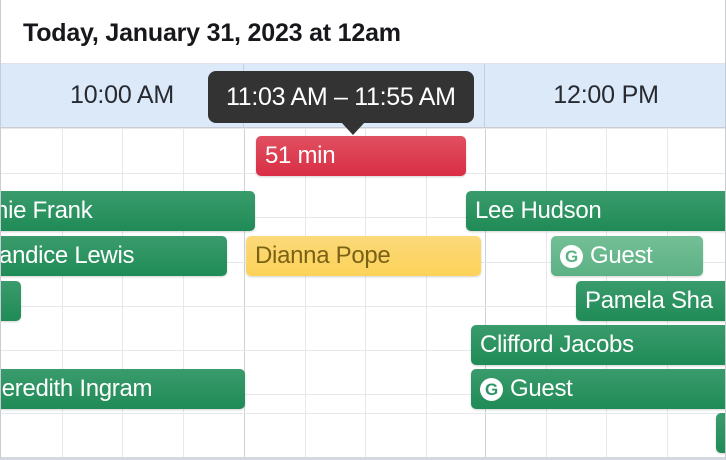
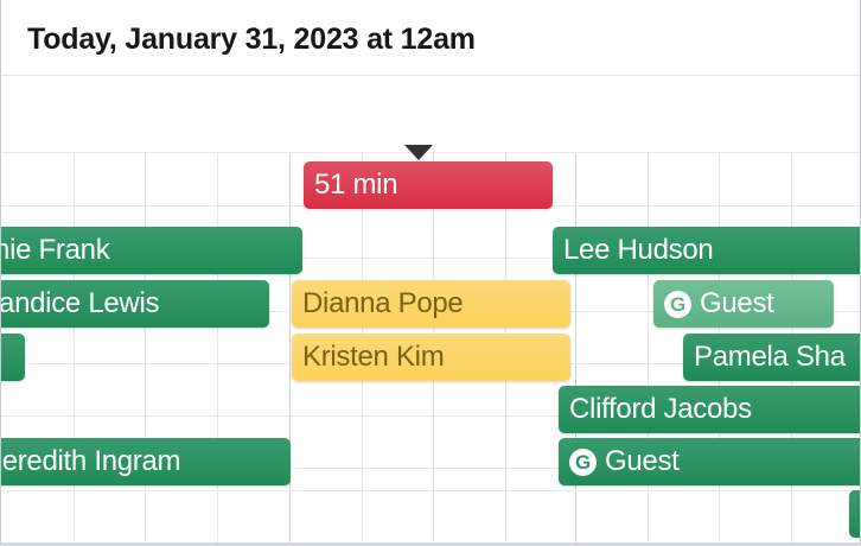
  Today, January 31, 2023 at 12am
- 10:00 AM
- 12:00 PM
- 11:03 AM – 11:55 AM
  51 min
  nie Frank
  Lee Hudson
  andice Lewis
  Dianna Pope
  G
  Guest
+ Kristen Kim
  Pamela Sha
  Clifford Jacobs
  eredith Ingram
  G
  Guest
